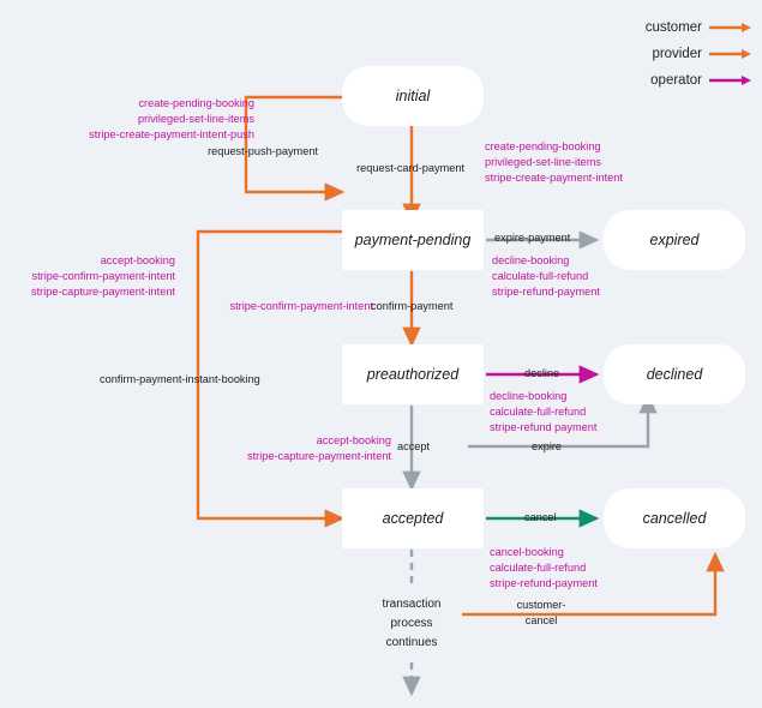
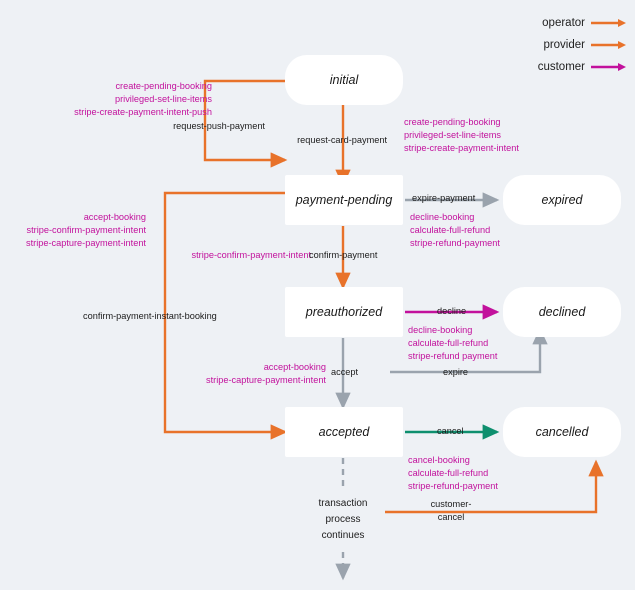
- customer
+ operator
  provider
- operator
+ customer
  initial
  payment-pending
  expired
  preauthorized
  declined
  accepted
  cancelled
  create-pending-booking
  privileged-set-line-items
  stripe-create-payment-intent-push
  request-push-payment
  request-card-payment
  create-pending-booking
  privileged-set-line-items
  stripe-create-payment-intent
  expire-payment
  decline-booking
  calculate-full-refund
  stripe-refund-payment
  accept-booking
  stripe-confirm-payment-intent
  stripe-capture-payment-intent
  stripe-confirm-payment-intent
  confirm-payment
  confirm-payment-instant-booking
  decline
  decline-booking
  calculate-full-refund
  stripe-refund payment
  expire
  accept-booking
  stripe-capture-payment-intent
  accept
  cancel
  cancel-booking
  calculate-full-refund
  stripe-refund-payment
  customer-
  cancel
  transaction
  process
  continues
